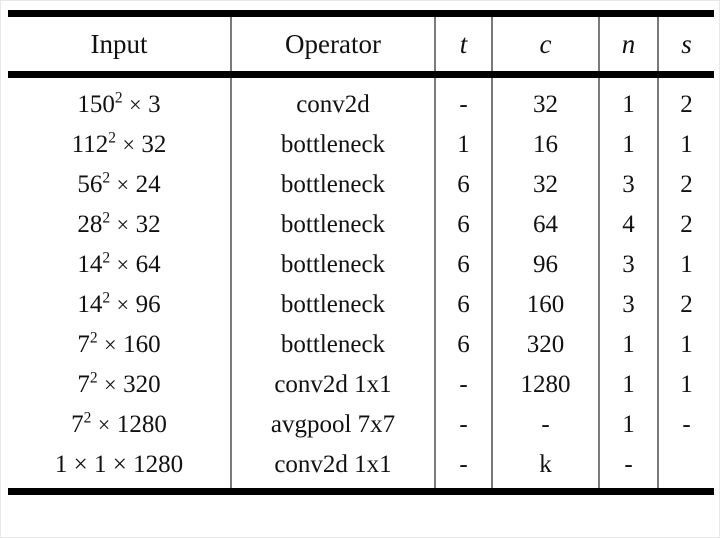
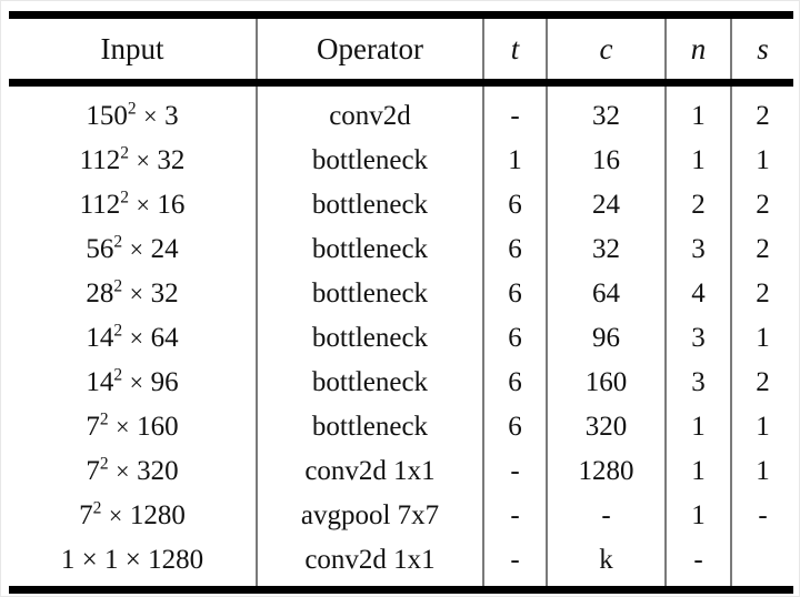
  Input	Operator	t	c	n	s
  1502 × 3	conv2d	-	32	1	2
  1122 × 32	bottleneck	1	16	1	1
+ 1122 × 16	bottleneck	6	24	2	2
  562 × 24	bottleneck	6	32	3	2
  282 × 32	bottleneck	6	64	4	2
  142 × 64	bottleneck	6	96	3	1
  142 × 96	bottleneck	6	160	3	2
  72 × 160	bottleneck	6	320	1	1
  72 × 320	conv2d 1x1	-	1280	1	1
  72 × 1280	avgpool 7x7	-	-	1	-
  1 × 1 × 1280	conv2d 1x1	-	k	-
